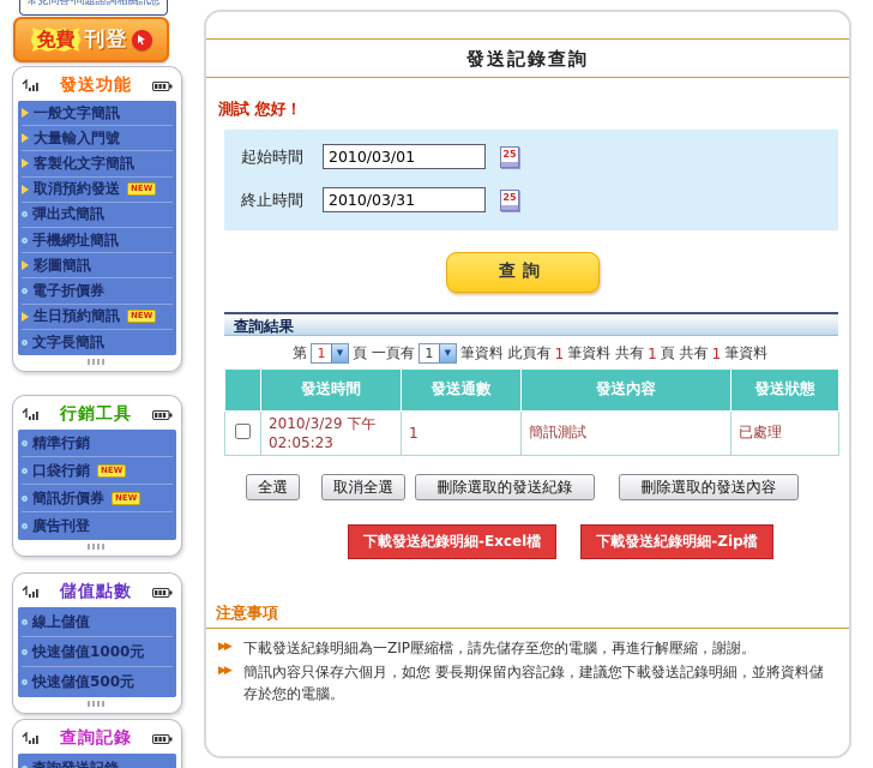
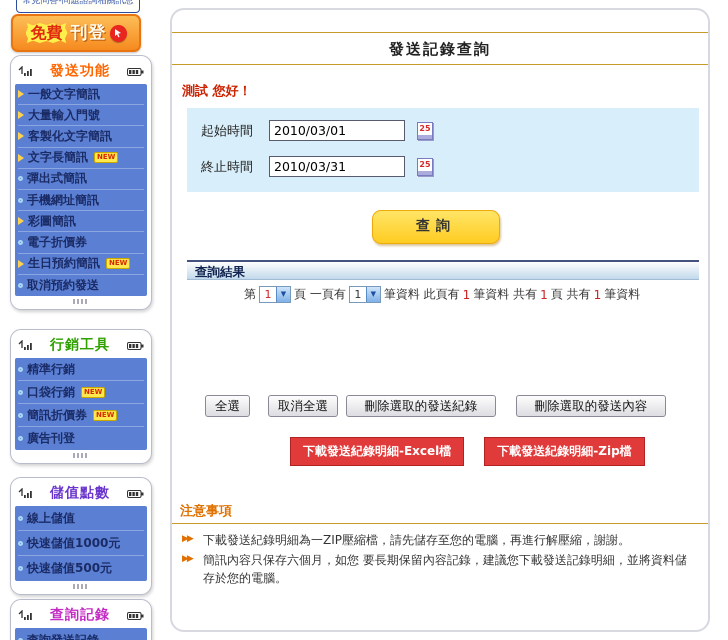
  常見問答-問題諮詢相關訊息
  免費
  刊登
  發送功能
  一般文字簡訊
  大量輸入門號
  客製化文字簡訊
- 取消預約發送
+ 文字長簡訊
  NEW
  彈出式簡訊
  手機網址簡訊
  彩圖簡訊
  電子折價券
  生日預約簡訊
  NEW
- 文字長簡訊
+ 取消預約發送
  行銷工具
  精準行銷
  口袋行銷
  NEW
  簡訊折價券
  NEW
  廣告刊登
  儲值點數
  線上儲值
  快速儲值1000元
  快速儲值500元
  查詢記錄
  發送記錄查詢
  測試 您好！
  起始時間
  2010/03/01
  25
  終止時間
  2010/03/31
  25
  查詢
  查詢結果
  第
  1
  ▼
  頁 一頁有
  1
  ▼
  筆資料 此頁有
  1
  筆資料 共有
  1
  頁 共有
  1
  筆資料
- 	發送時間	發送通數	發送內容	發送狀態
- 	2010/3/29 下午 02:05:23	1	簡訊測試	已處理
  全選
  取消全選
  刪除選取的發送紀錄
  刪除選取的發送內容
  下載發送紀錄明細-Excel檔
  下載發送紀錄明細-Zip檔
  注意事項
  ▶▶
  下載發送紀錄明細為一ZIP壓縮檔，請先儲存至您的電腦，再進行解壓縮，謝謝。
  ▶▶
  簡訊內容只保存六個月，如您 要長期保留內容記錄，建議您下載發送記錄明細，並將資料儲存於您的電腦。
